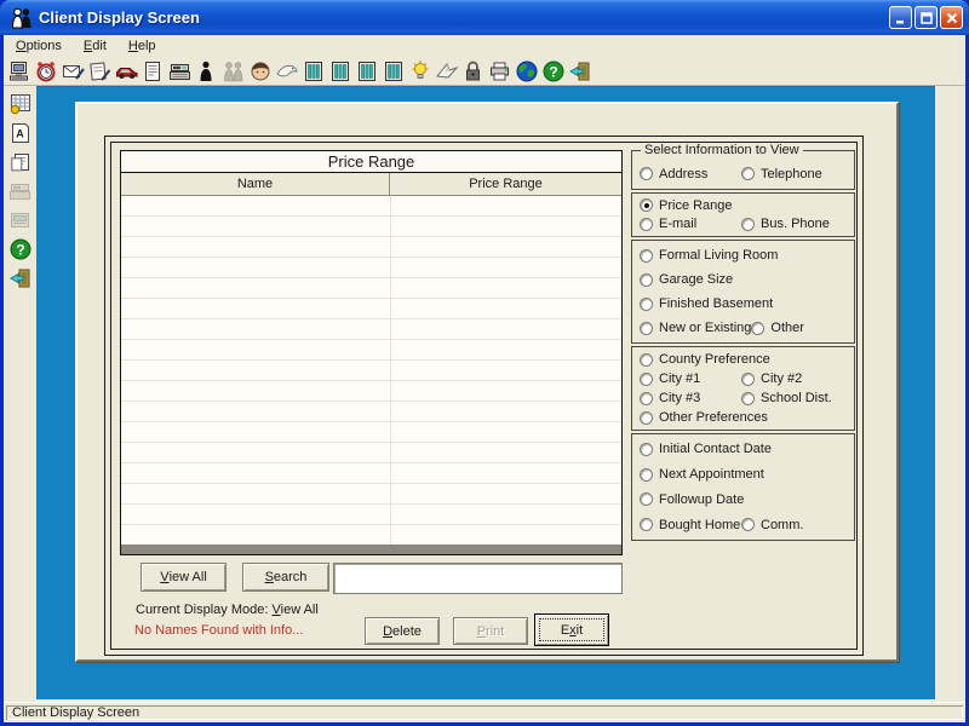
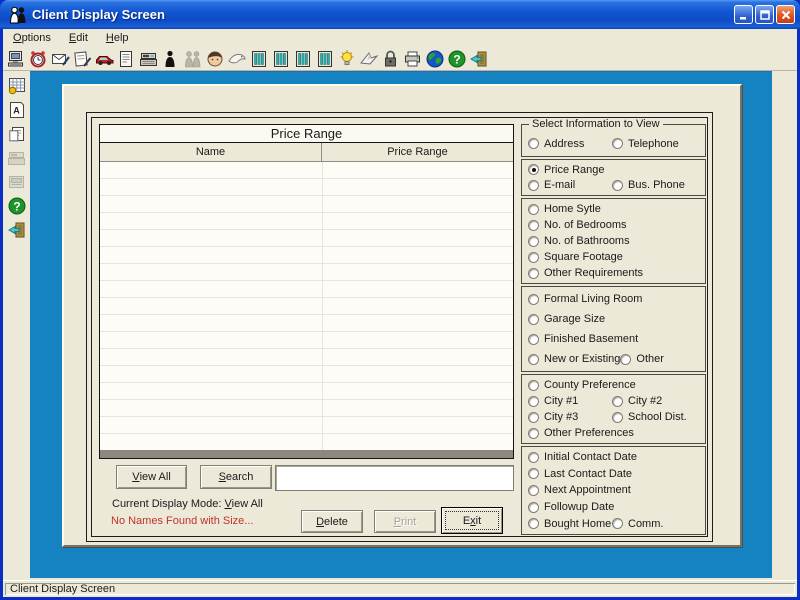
  Client Display Screen
  Options
  Edit
  Help
  ?
  A
  ?
  Price Range
  Name
  Price Range
  V
  iew All
  S
  earch
  Current Display Mode: View All
- No Names Found with Info...
+ No Names Found with Size...
  D
  elete
  P
  rint
  E
  x
  it
  Select Information to View
  Address
  Telephone
  Price Range
  E-mail
  Bus. Phone
+ Home Sytle
+ No. of Bedrooms
+ No. of Bathrooms
+ Square Footage
+ Other Requirements
  Formal Living Room
  Garage Size
  Finished Basement
  New or Existing
  Other
  County Preference
  City #1
  City #2
  City #3
  School Dist.
  Other Preferences
  Initial Contact Date
+ Last Contact Date
  Next Appointment
  Followup Date
  Bought Home
  Comm.
  Client Display Screen
